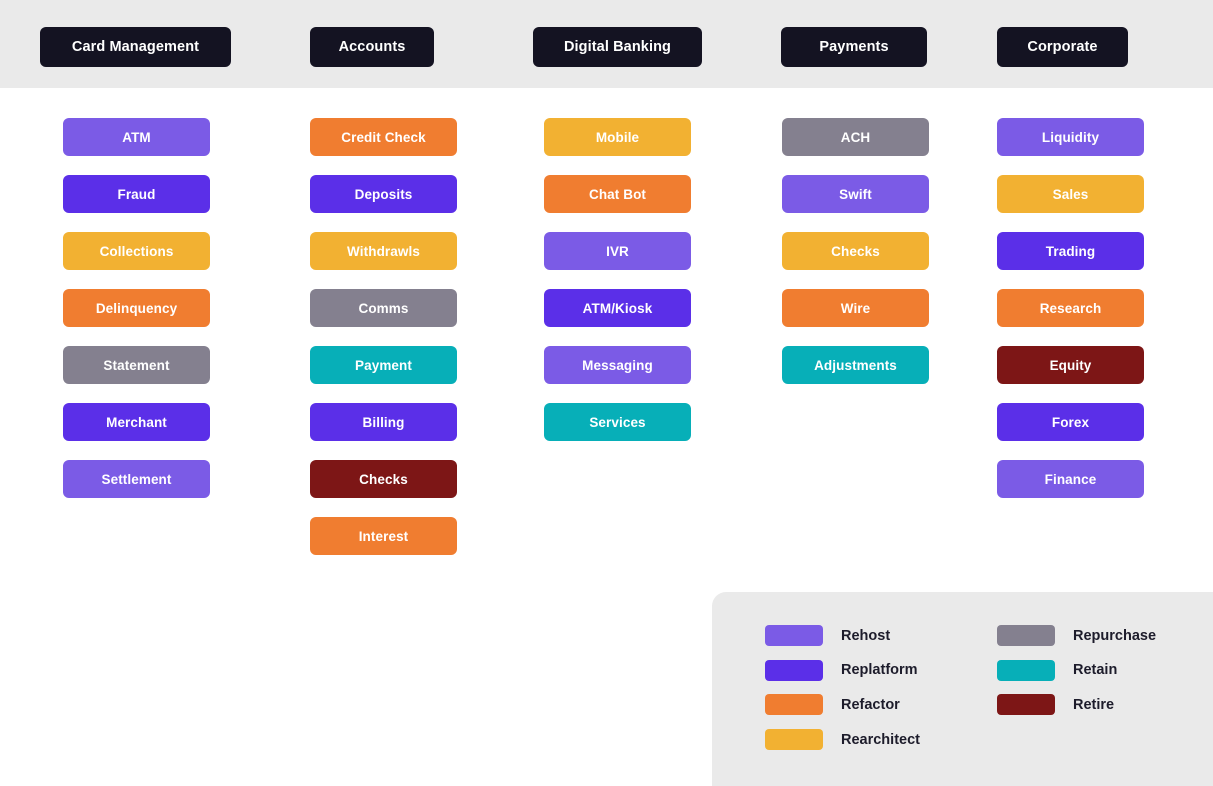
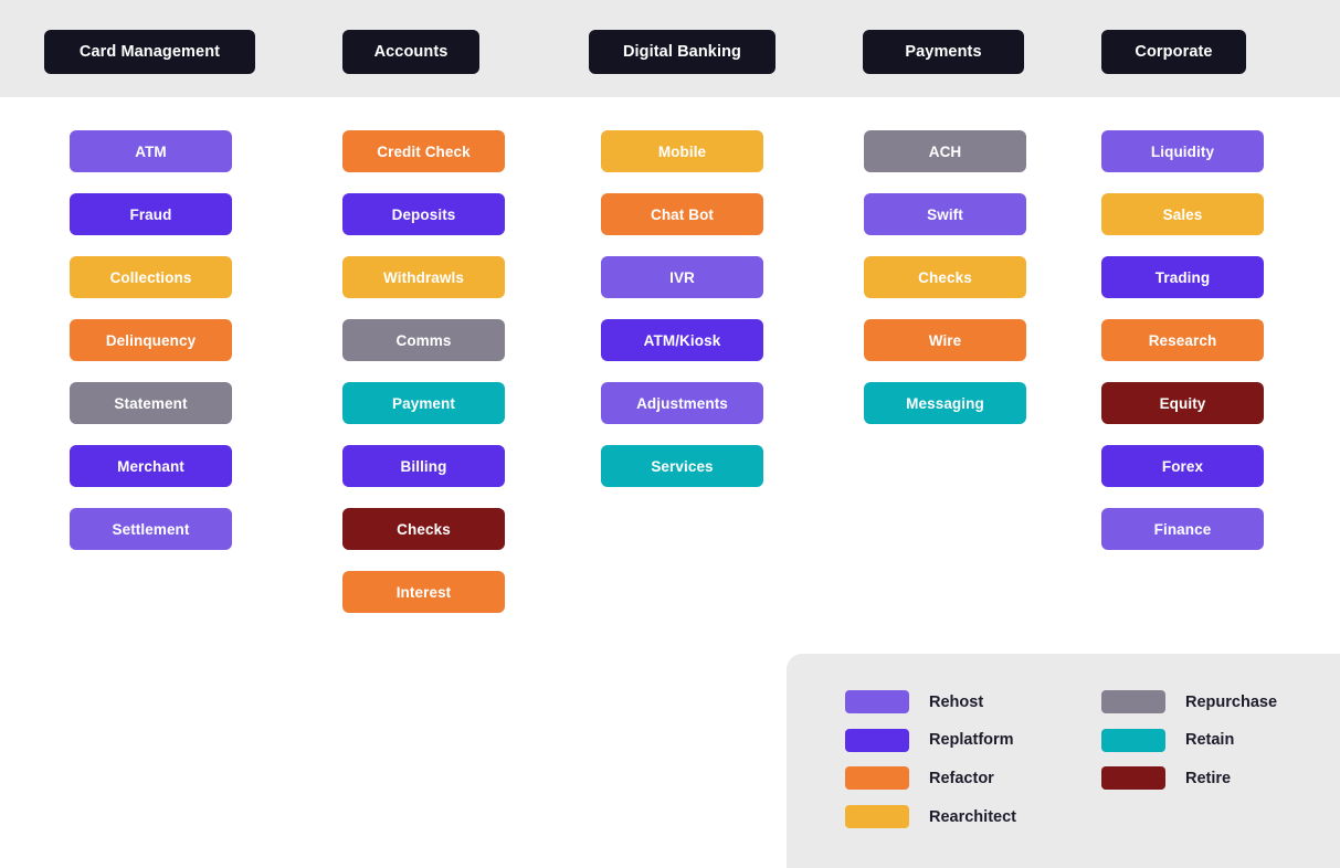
  Card Management
  ATM
  Fraud
  Collections
  Delinquency
  Statement
  Merchant
  Settlement
  Accounts
  Credit Check
  Deposits
  Withdrawls
  Comms
  Payment
  Billing
  Checks
  Interest
  Digital Banking
  Mobile
  Chat Bot
  IVR
  ATM/Kiosk
- Messaging
+ Adjustments
  Services
  Payments
  ACH
  Swift
  Checks
  Wire
- Adjustments
+ Messaging
  Corporate
  Liquidity
  Sales
  Trading
  Research
  Equity
  Forex
  Finance
  Rehost
  Replatform
  Refactor
  Rearchitect
  Repurchase
  Retain
  Retire
